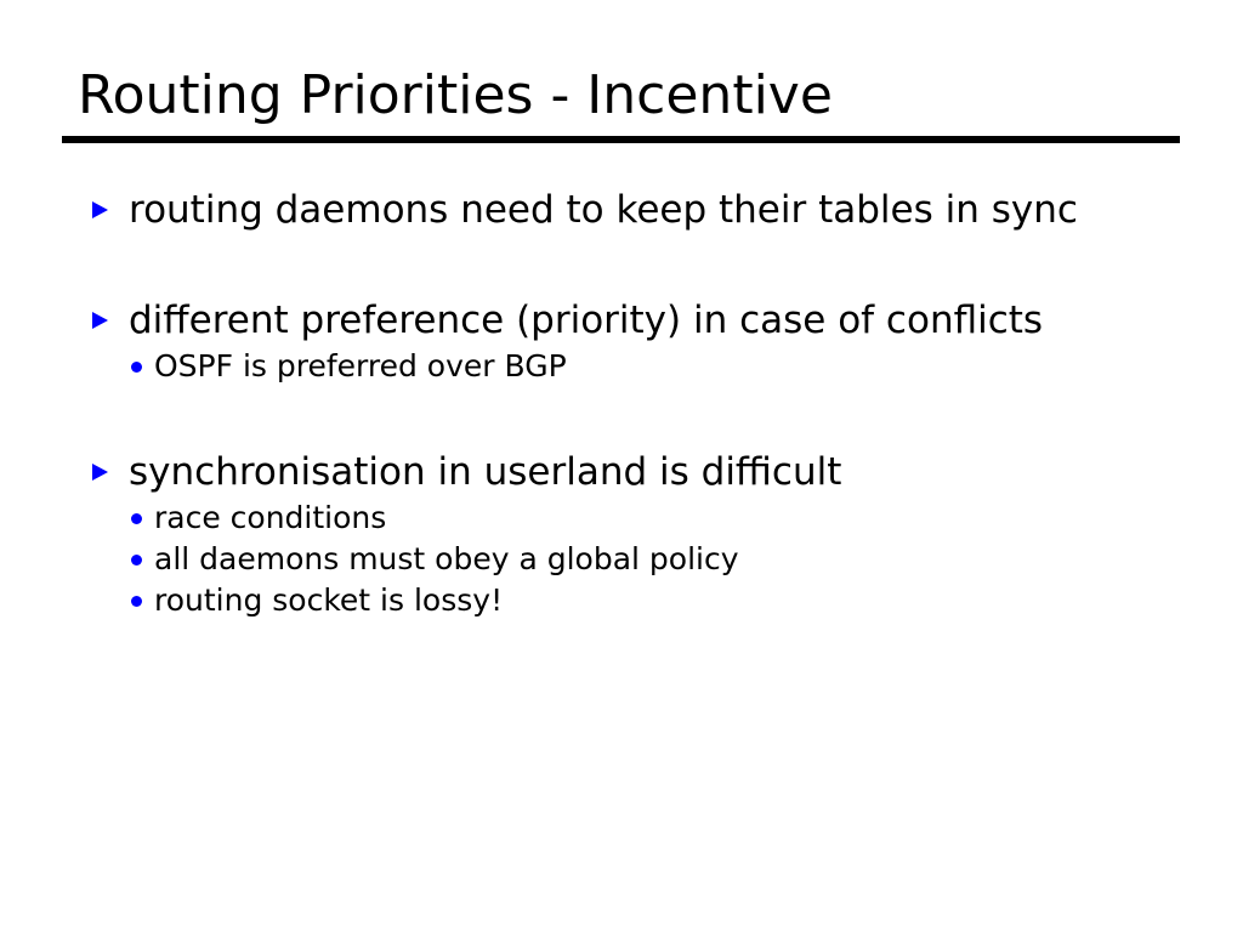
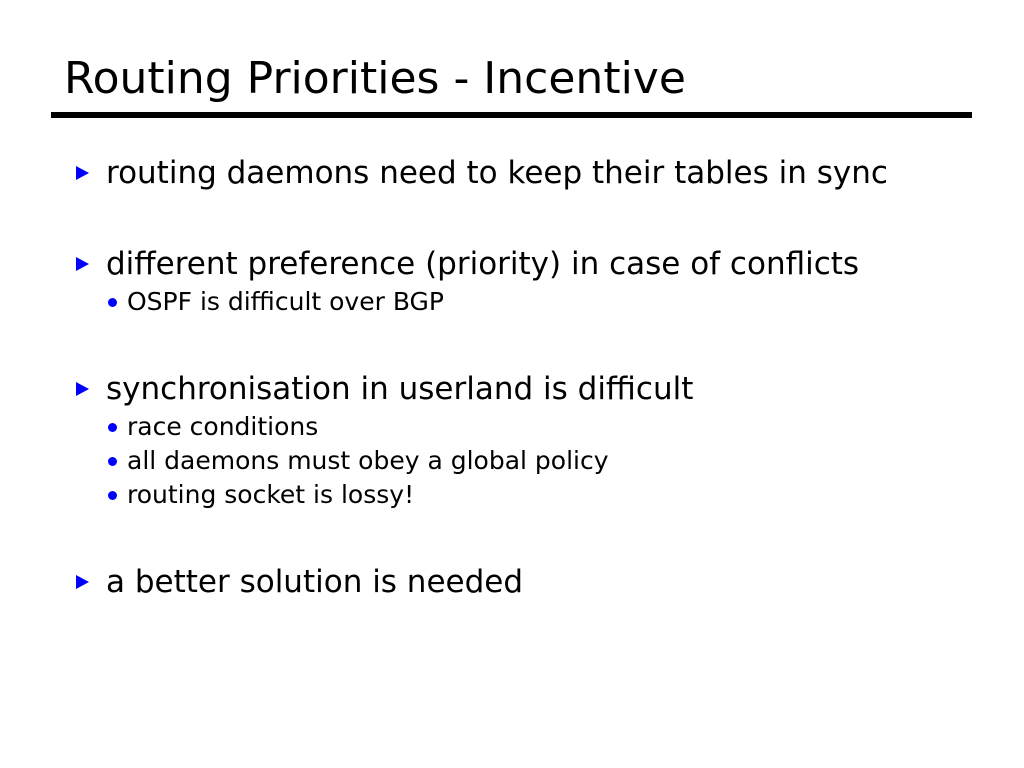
  Routing Priorities - Incentive
  routing daemons need to keep their tables in sync
  different preference (priority) in case of conflicts
- OSPF is preferred over BGP
+ OSPF is difficult over BGP
  synchronisation in userland is difficult
  race conditions
  all daemons must obey a global policy
  routing socket is lossy!
+ a better solution is needed
